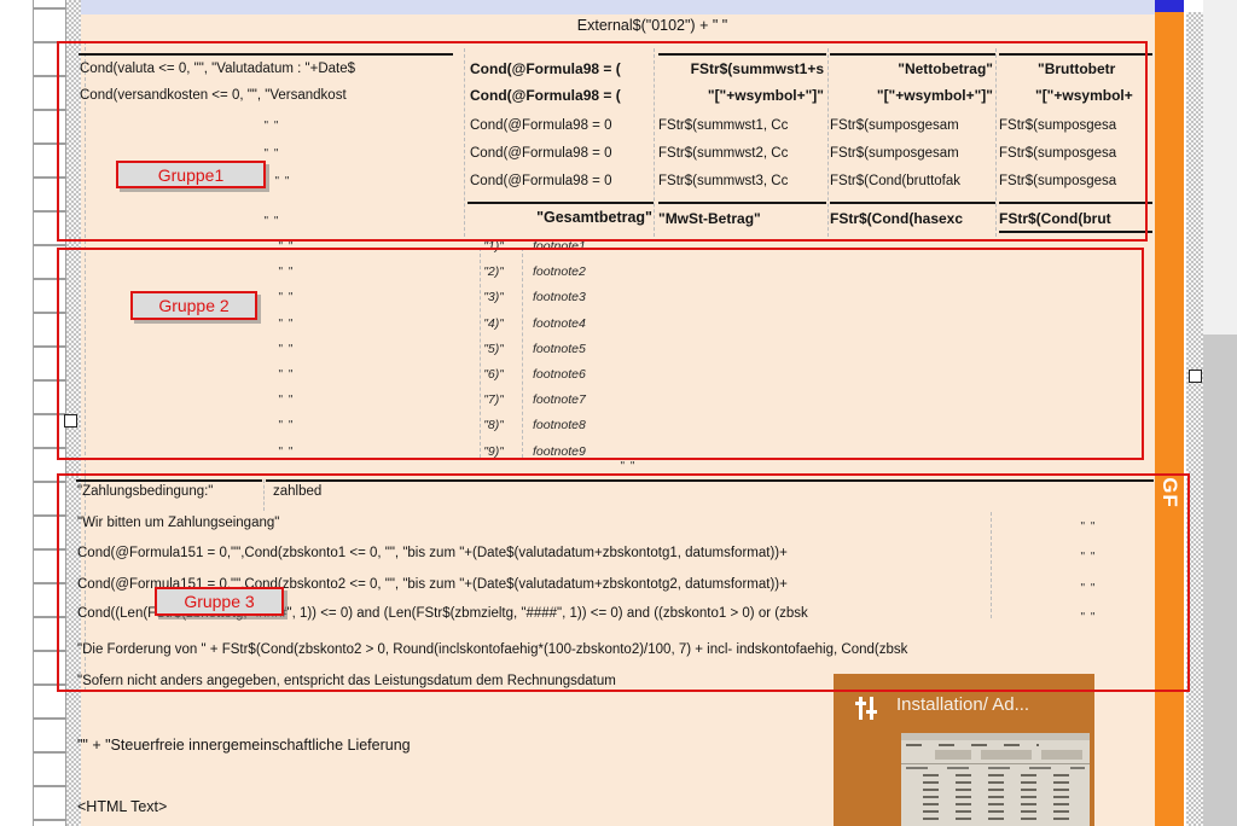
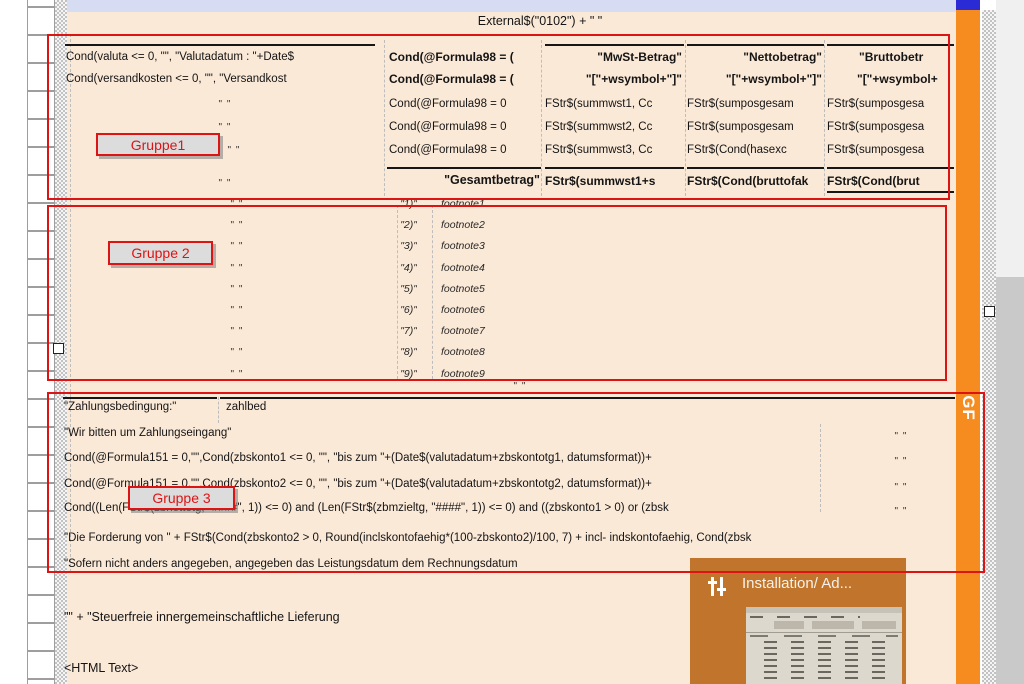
  External$("0102") + " "
  Cond(valuta <= 0, "", "Valutadatum : "+Date$
  Cond(versandkosten <= 0, "", "Versandkost
  Cond(@Formula98 = (
  Cond(@Formula98 = (
- FStr$(summwst1+s
+ "MwSt-Betrag"
  "Nettobetrag"
  "Bruttobetr
  "["+wsymbol+"]"
  "["+wsymbol+"]"
  "["+wsymbol+
  " "
  " "
  " "
  " "
  Cond(@Formula98 = 0
  Cond(@Formula98 = 0
  Cond(@Formula98 = 0
  FStr$(summwst1, Cc
  FStr$(summwst2, Cc
  FStr$(summwst3, Cc
  FStr$(sumposgesam
  FStr$(sumposgesam
- FStr$(Cond(bruttofak
+ FStr$(Cond(hasexc
  FStr$(sumposgesa
  FStr$(sumposgesa
  FStr$(sumposgesa
  "Gesamtbetrag"
- "MwSt-Betrag"
+ FStr$(summwst1+s
- FStr$(Cond(hasexc
+ FStr$(Cond(bruttofak
  FStr$(Cond(brut
  " "
  "1)"
  footnote1
  " "
  "2)"
  footnote2
  " "
  "3)"
  footnote3
  " "
  "4)"
  footnote4
  " "
  "5)"
  footnote5
  " "
  "6)"
  footnote6
  " "
  "7)"
  footnote7
  " "
  "8)"
  footnote8
  " "
  "9)"
  footnote9
  " "
  "Zahlungsbedingung:"
  zahlbed
  "Wir bitten um Zahlungseingang"
  Cond(@Formula151 = 0,"",Cond(zbskonto1 <= 0, "", "bis zum "+(Date$(valutadatum+zbskontotg1, datumsformat))+
  Cond(@Formula151 = 0,"",Cond(zbskonto2 <= 0, "", "bis zum "+(Date$(valutadatum+zbskontotg2, datumsformat))+
  Cond((Len(F", 1)) <= 0) and (Len(FStr$(zbmzieltg, "####", 1)) <= 0) and ((zbskonto1 > 0) or (zbsk
  "Die Forderung von " + FStr$(Cond(zbskonto2 > 0, Round(inclskontofaehig*(100-zbskonto2)/100, 7) + incl- indskontofaehig, Cond(zbsk
- "Sofern nicht anders angegeben, entspricht das Leistungsdatum dem Rechnungsdatum
+ "Sofern nicht anders angegeben, angegeben das Leistungsdatum dem Rechnungsdatum
  " "
  " "
  " "
  " "
  "" + "Steuerfreie innergemeinschaftliche Lieferung
  <HTML Text>
  Installation/ Ad...
  Gruppe1
  Gruppe 2
  Gruppe 3
